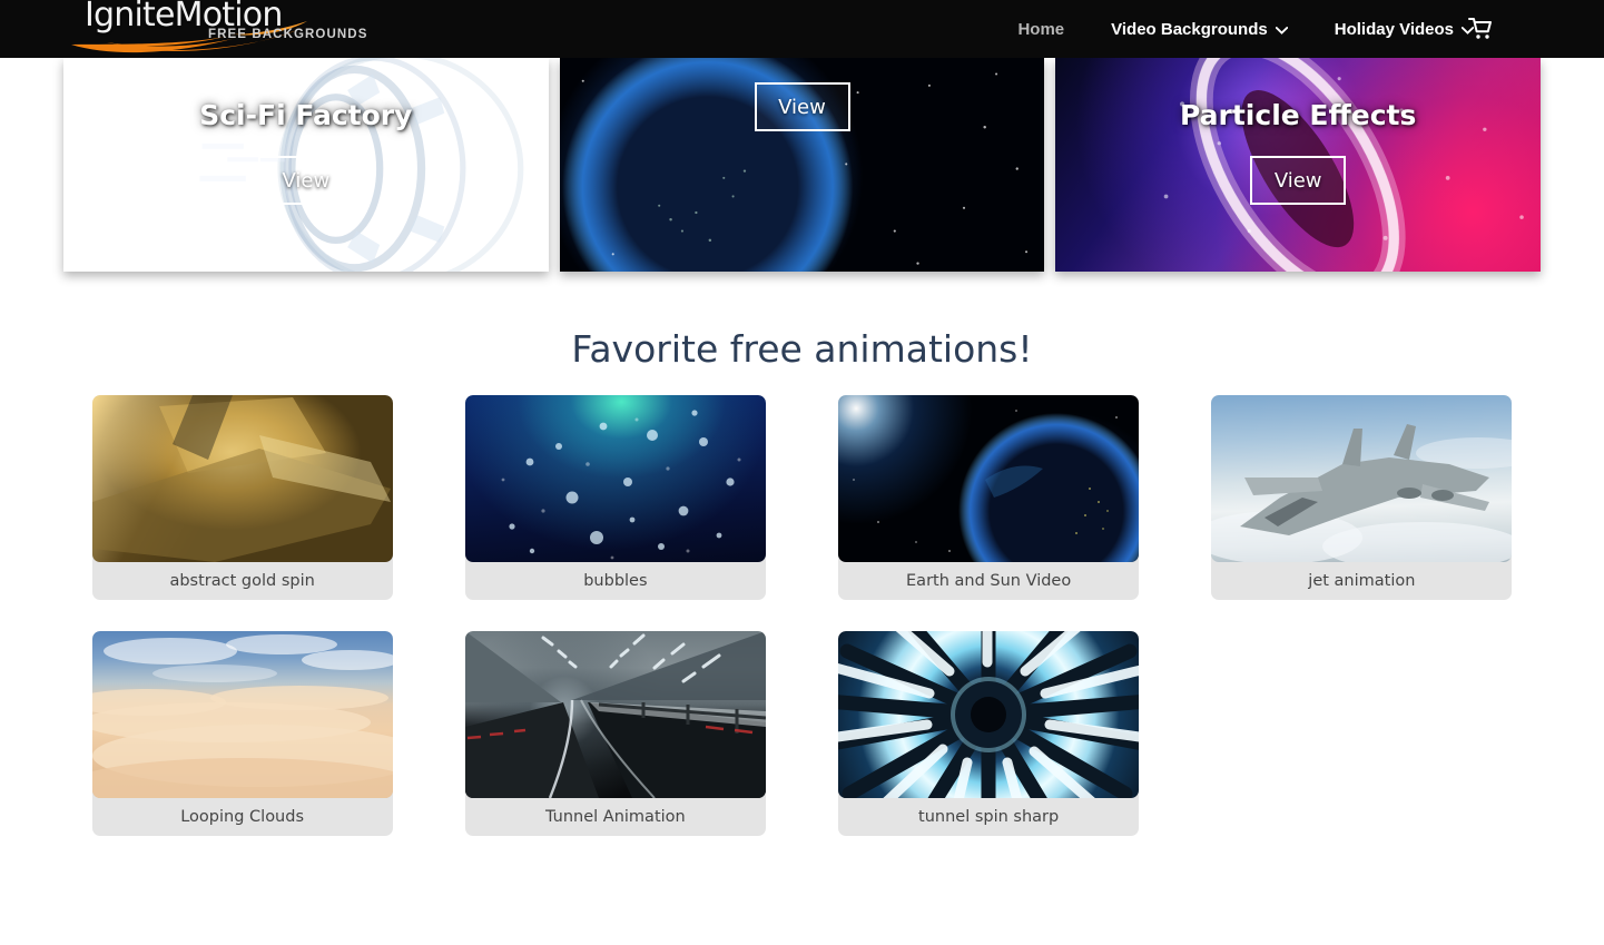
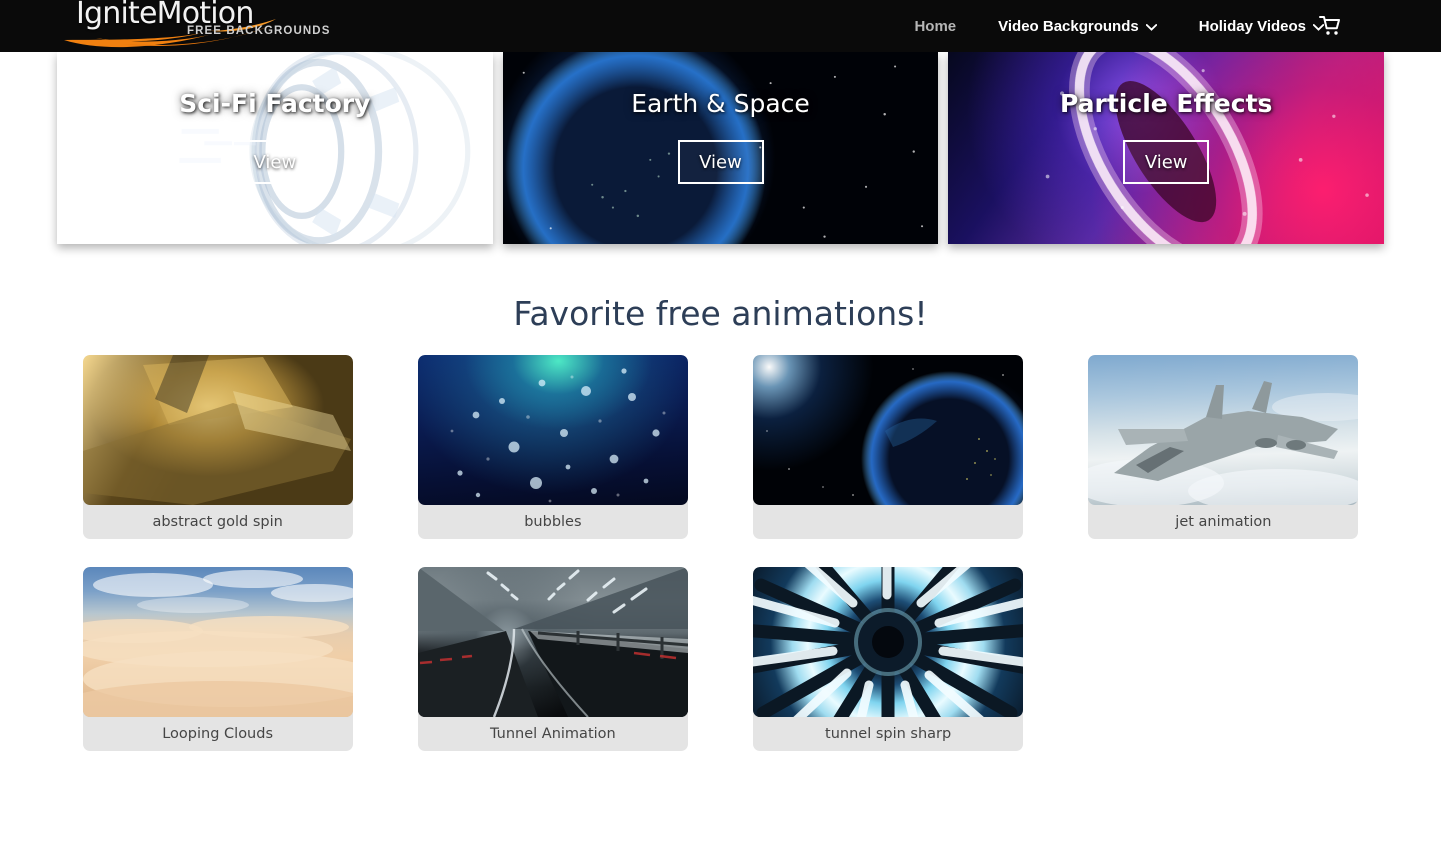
  IgniteMotion
  FREE BACKGROUNDS
  Home
  Video Backgrounds
  Holiday Videos
  Sci-Fi Factory
  View
+ Earth & Space
  View
  Particle Effects
  View
  Favorite free animations!
  abstract gold spin
  bubbles
- Earth and Sun Video
  jet animation
  Looping Clouds
  Tunnel Animation
  tunnel spin sharp
